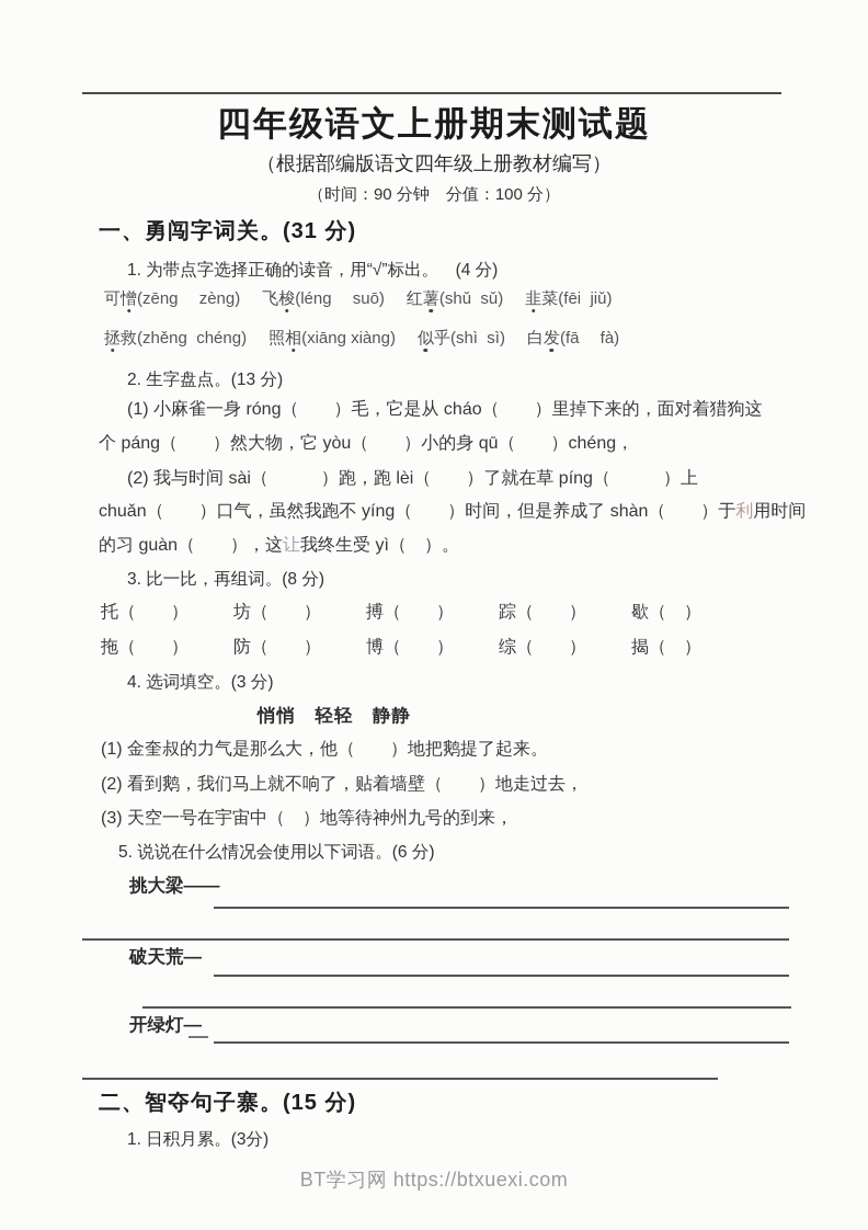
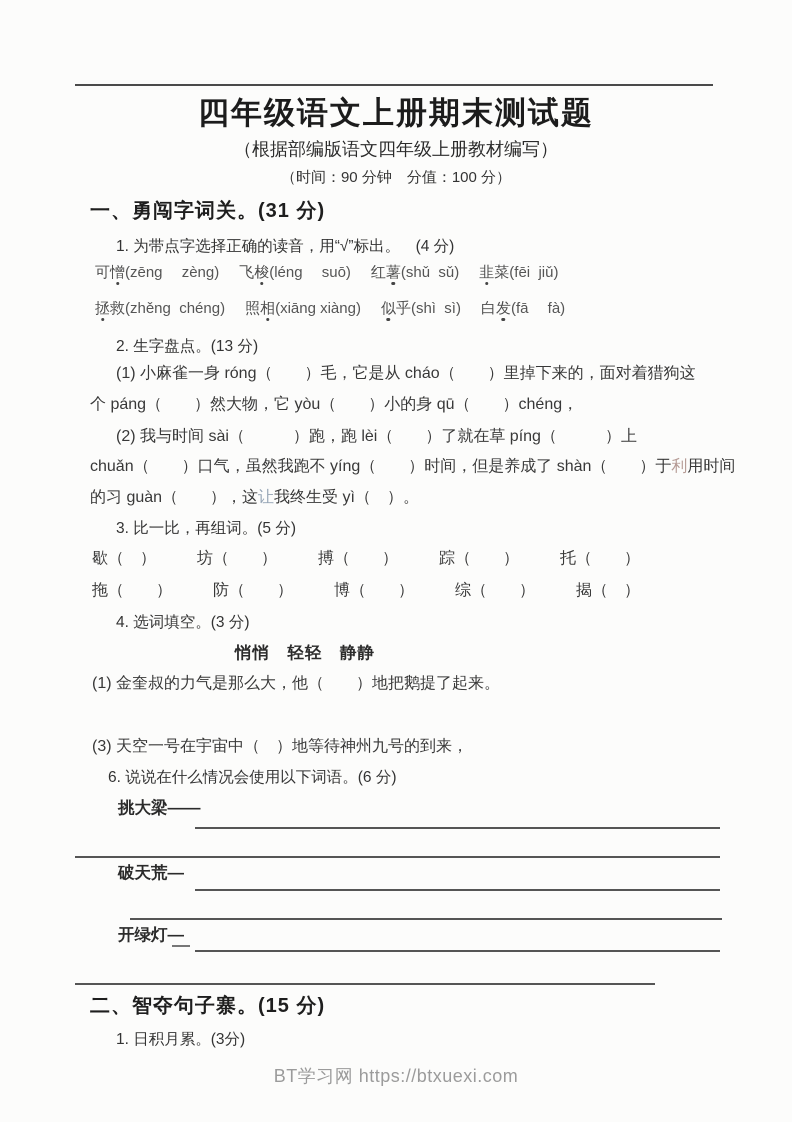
  四年级语文上册期末测试题
  （根据部编版语文四年级上册教材编写）
  （时间：90 分钟 分值：100 分）
  一、勇闯字词关。(31 分)
  1. 为带点字选择正确的读音，用“√”标出。 (4 分)
  可憎(zēng zèng)
  飞梭(léng suō)
  红薯(shǔ sǔ)
  韭菜(fēi jiǔ)
  拯救(zhěng chéng)
  照相(xiāng xiàng)
  似乎(shì sì)
  白发(fā fà)
  2. 生字盘点。(13 分)
  (1) 小麻雀一身 róng（ ）毛，它是从 cháo（ ）里掉下来的，面对着猎狗这
  个 páng（ ）然大物，它 yòu（ ）小的身 qū（ ）chéng，
  (2) 我与时间 sài（ ）跑，跑 lèi（ ）了就在草 píng（ ）上
  chuǎn（ ）口气，虽然我跑不 yíng（ ）时间，但是养成了 shàn（ ）于利用时间
  的习 guàn（ ），这让我终生受 yì（ ）。
- 3. 比一比，再组词。(8 分)
+ 3. 比一比，再组词。(5 分)
- 托（ ）
+ 歇（ ）
  坊（ ）
  搏（ ）
  踪（ ）
- 歇（ ）
+ 托（ ）
  拖（ ）
  防（ ）
  博（ ）
  综（ ）
  揭（ ）
  4. 选词填空。(3 分)
  悄悄 轻轻 静静
  (1) 金奎叔的力气是那么大，他（ ）地把鹅提了起来。
- (2) 看到鹅，我们马上就不响了，贴着墙壁（ ）地走过去，
  (3) 天空一号在宇宙中（ ）地等待神州九号的到来，
- 5. 说说在什么情况会使用以下词语。(6 分)
+ 6. 说说在什么情况会使用以下词语。(6 分)
  挑大梁——
  破天荒—
  开绿灯—
  二、智夺句子寨。(15 分)
  1. 日积月累。(3分)
  BT学习网 https://btxuexi.com
